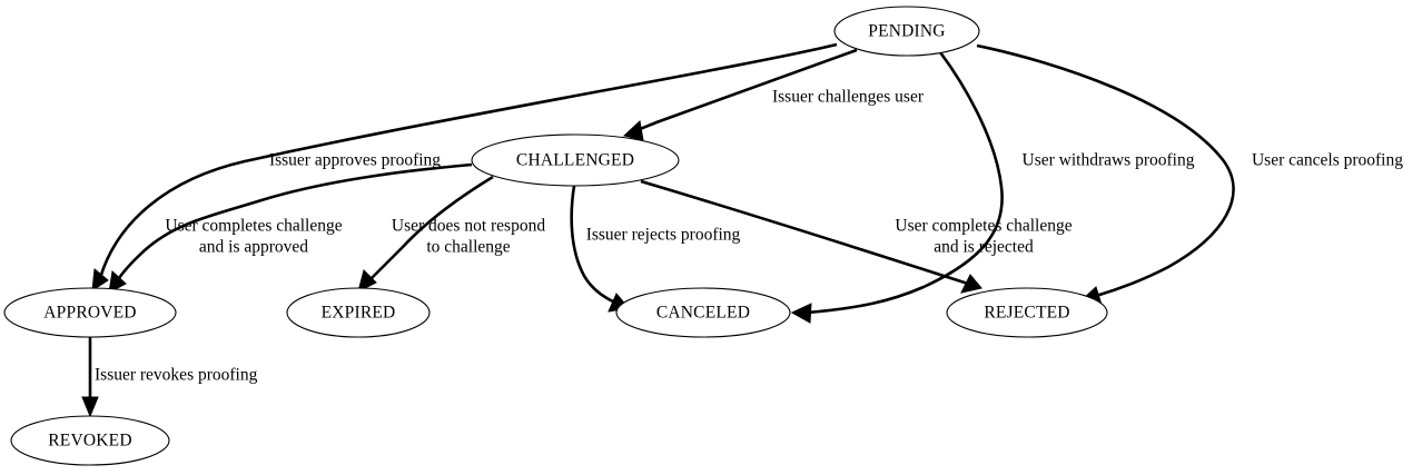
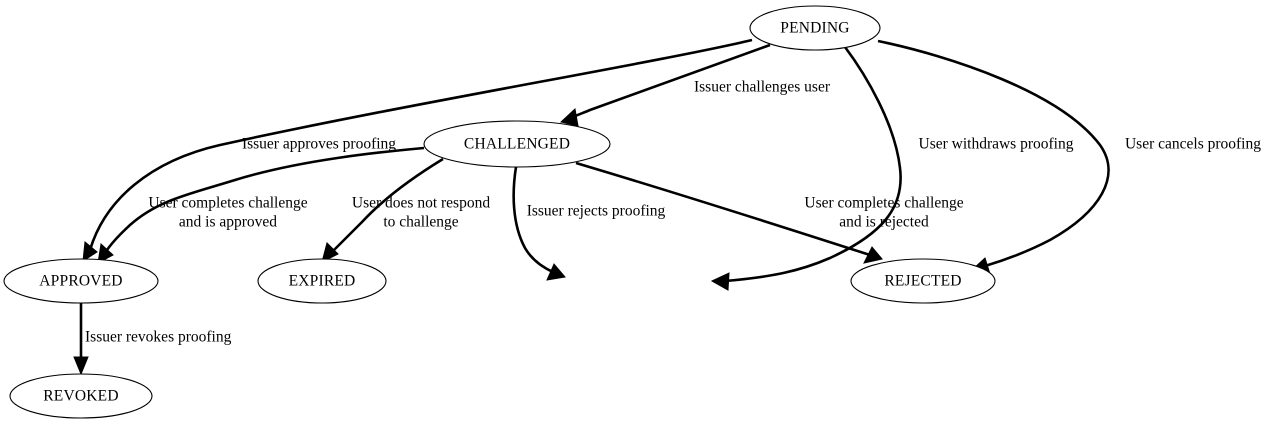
  Issuer approves proofing
  Issuer challenges user
  User withdraws proofing
  User cancels proofing
  User completes challenge
  and is approved
  User does not respond
  to challenge
  Issuer rejects proofing
  User completes challenge
  and is rejected
  Issuer revokes proofing
  PENDING
  CHALLENGED
  APPROVED
  EXPIRED
- CANCELED
  REJECTED
  REVOKED
